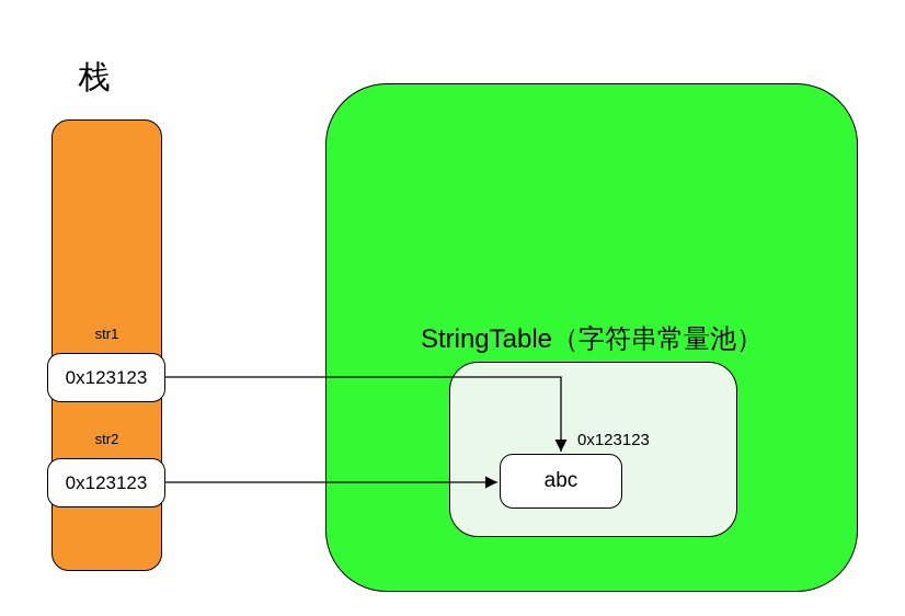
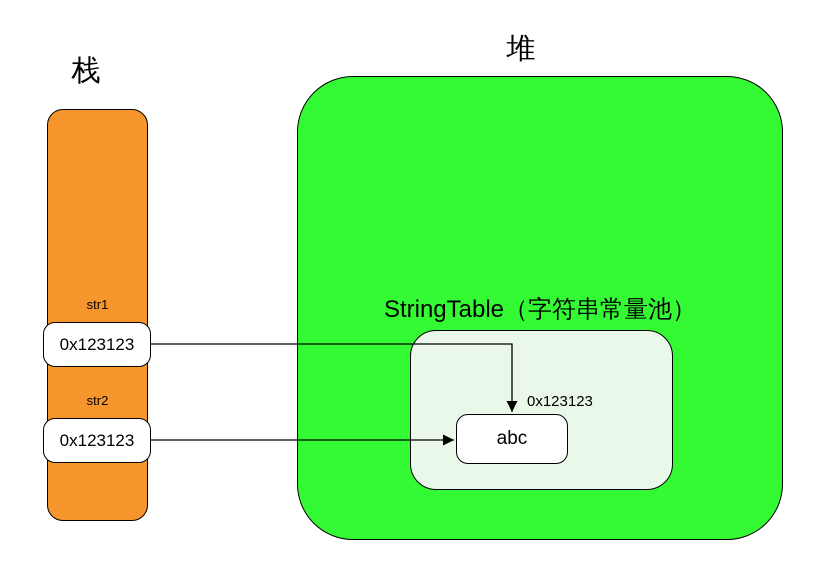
  栈
+ 堆
  str1
  0x123123
  str2
  0x123123
  StringTable（字符串常量池）
  0x123123
  abc
